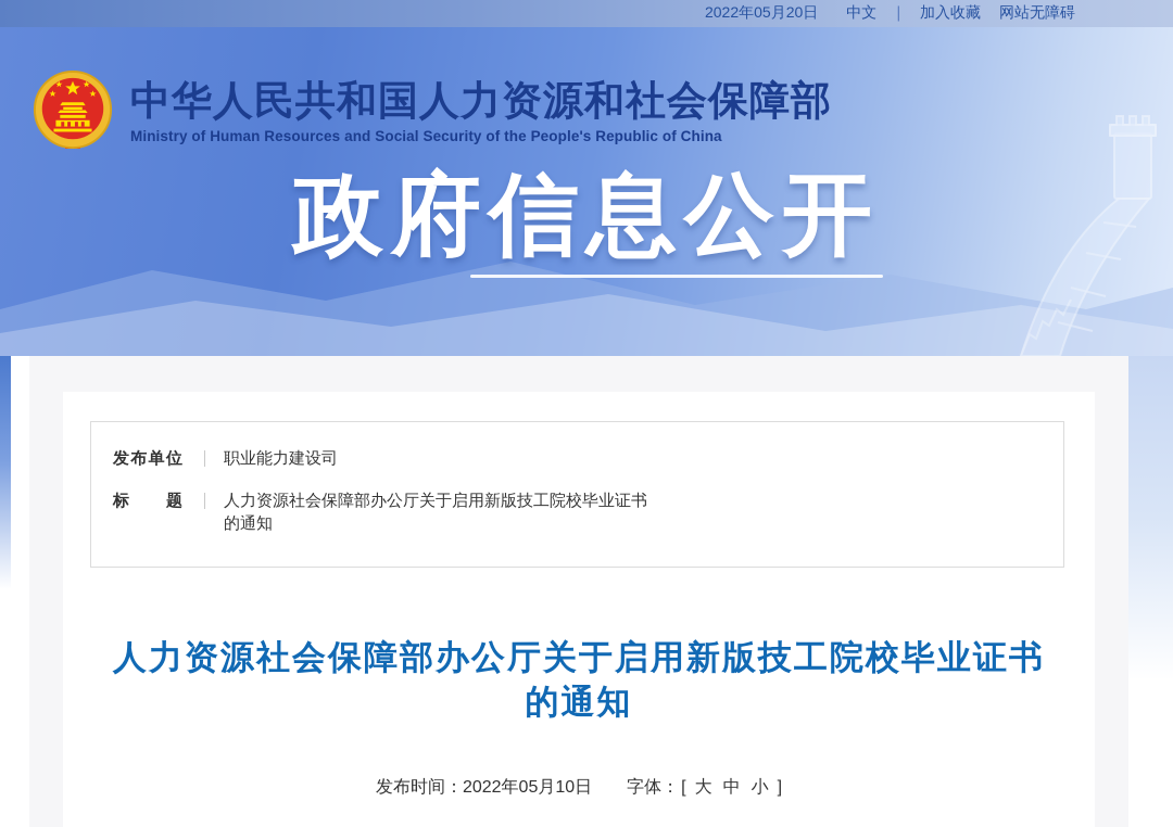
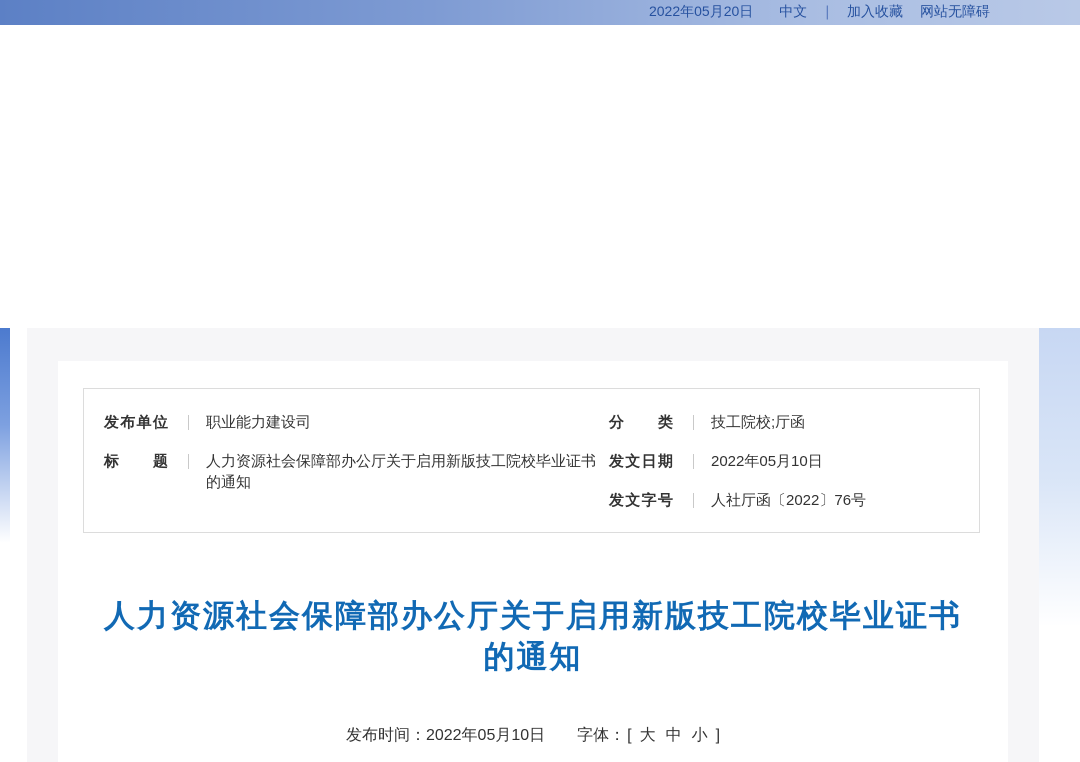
  2022年05月20日
  中文
  ｜
  加入收藏
  网站无障碍
- 中华人民共和国人力资源和社会保障部
- Ministry of Human Resources and Social Security of the People's Republic of China
- 政府信息公开
  发布单位
  职业能力建设司
  标题
  人力资源社会保障部办公厅关于启用新版技工院校毕业证书的通知
+ 分类
+ 技工院校;厅函
+ 发文日期
+ 2022年05月10日
+ 发文字号
+ 人社厅函〔2022〕76号
  人力资源社会保障部办公厅关于启用新版技工院校毕业证书的通知
  发布时间：2022年05月10日
  字体：
  [
  大
  中
  小
  ]
